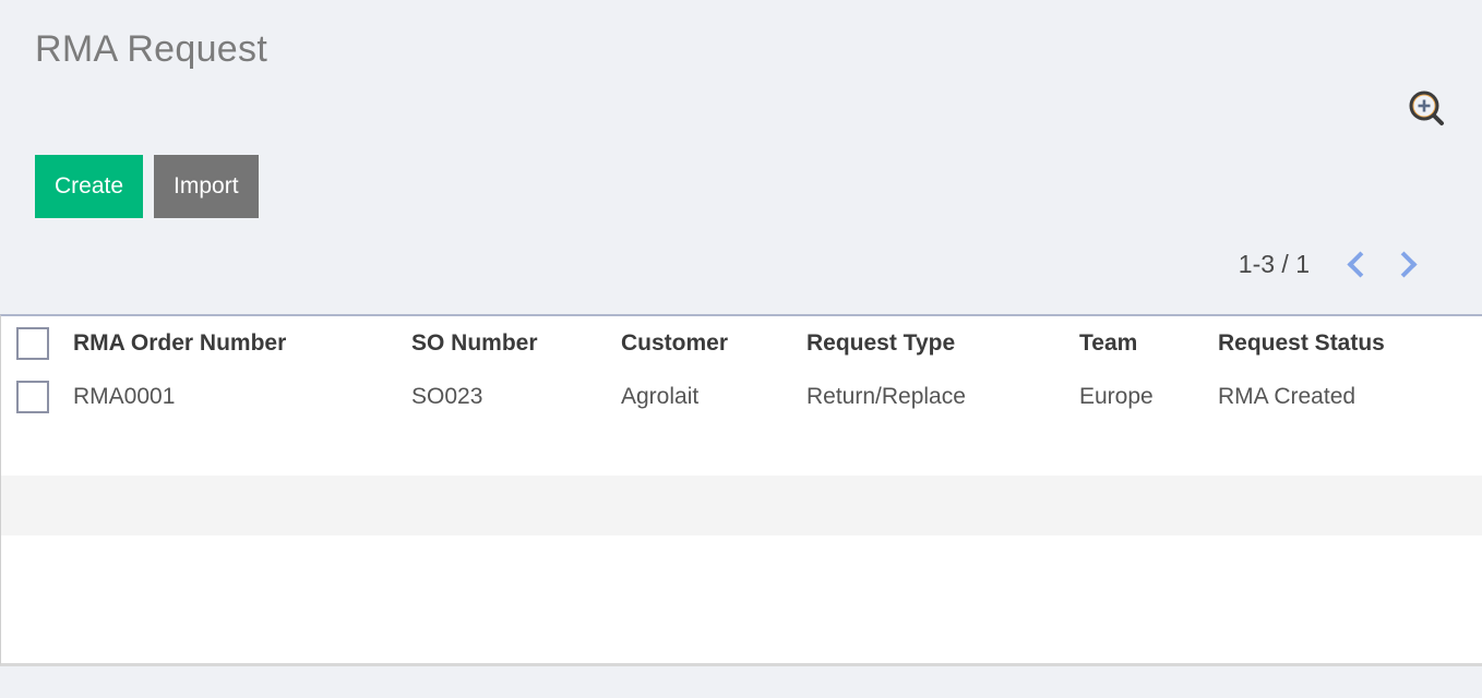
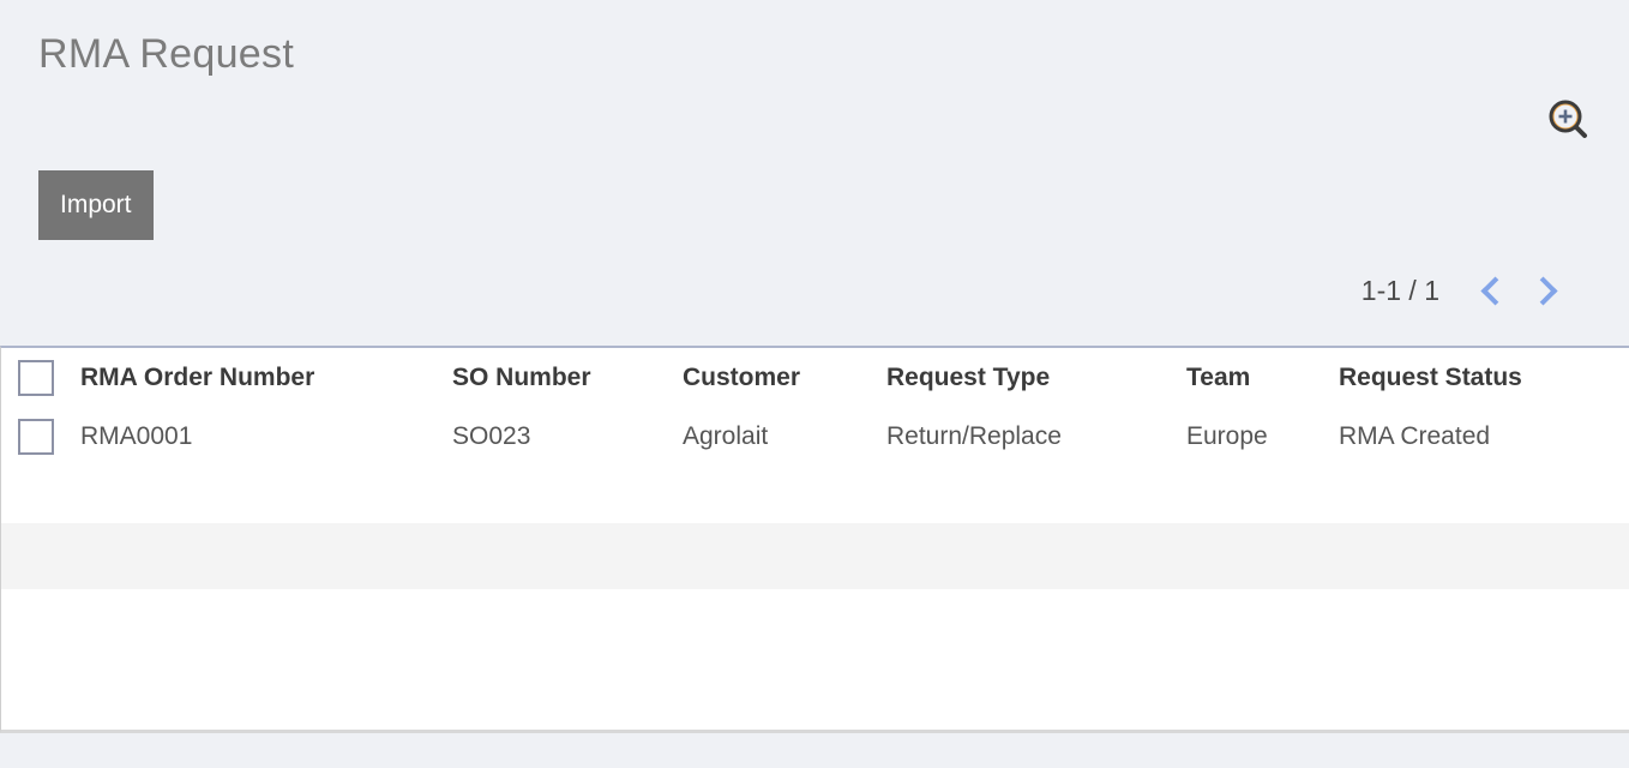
  RMA Request
- Create
  Import
- 1-3 / 1
+ 1-1 / 1
  	RMA Order Number	SO Number	Customer	Request Type	Team	Request Status
  	RMA0001	SO023	Agrolait	Return/Replace	Europe	RMA Created
